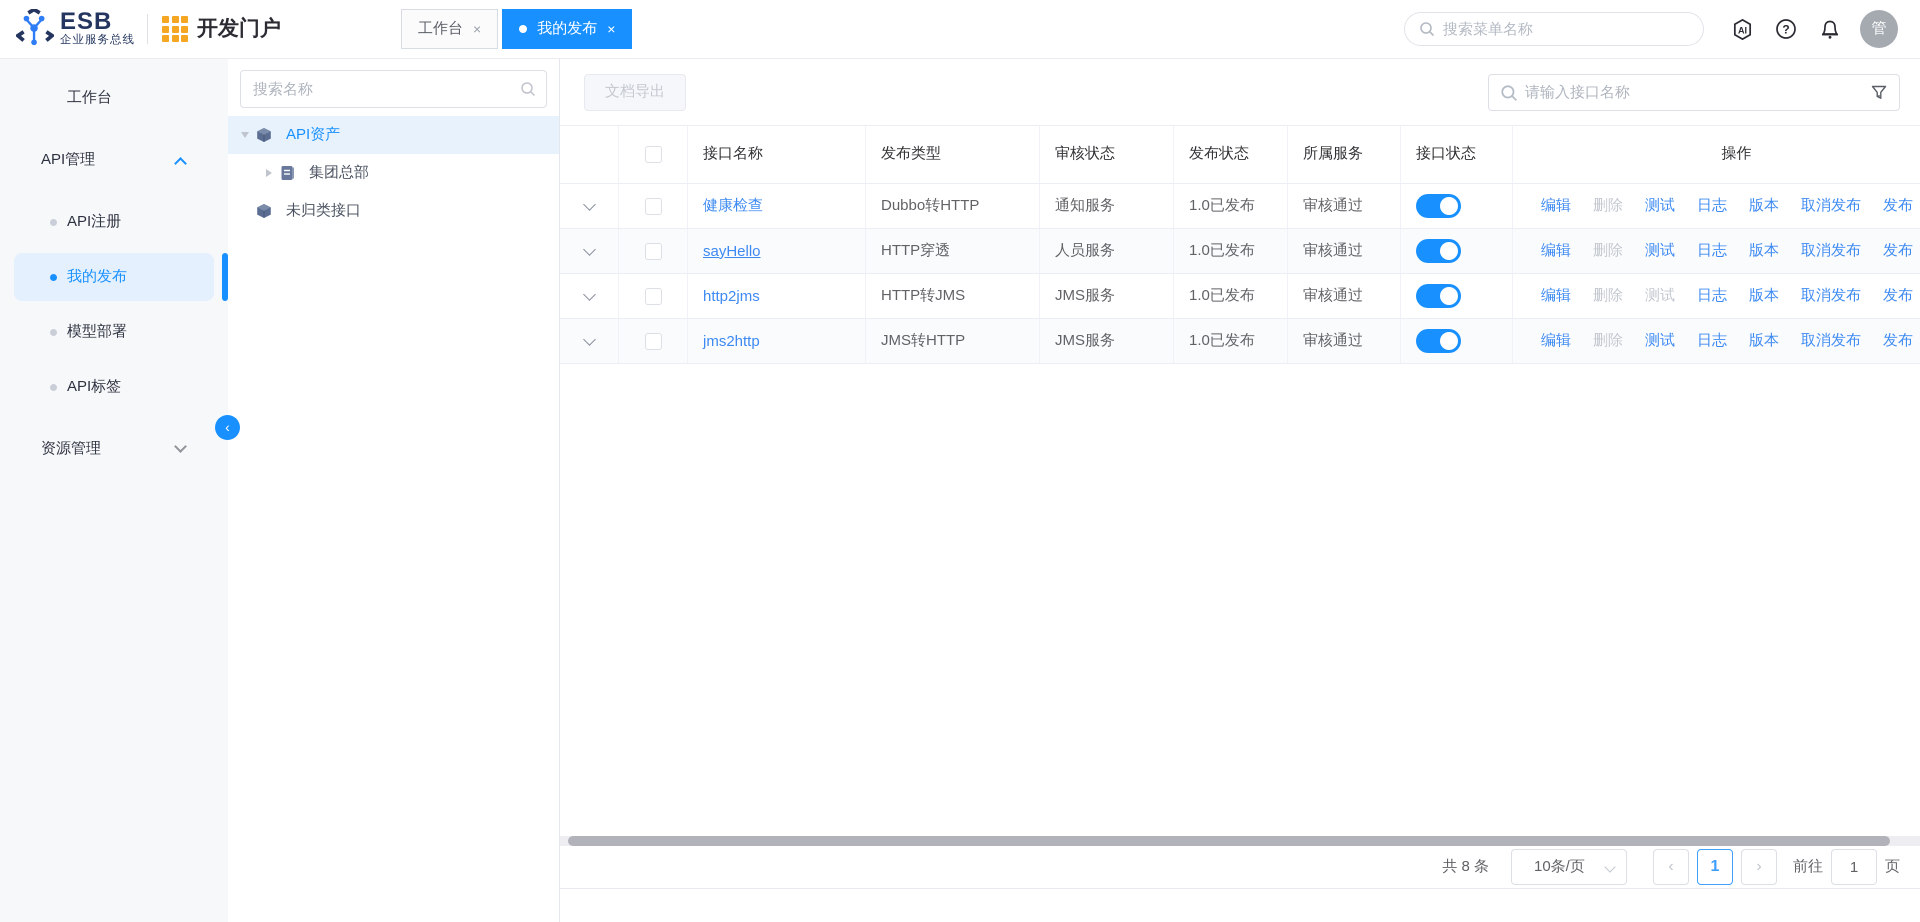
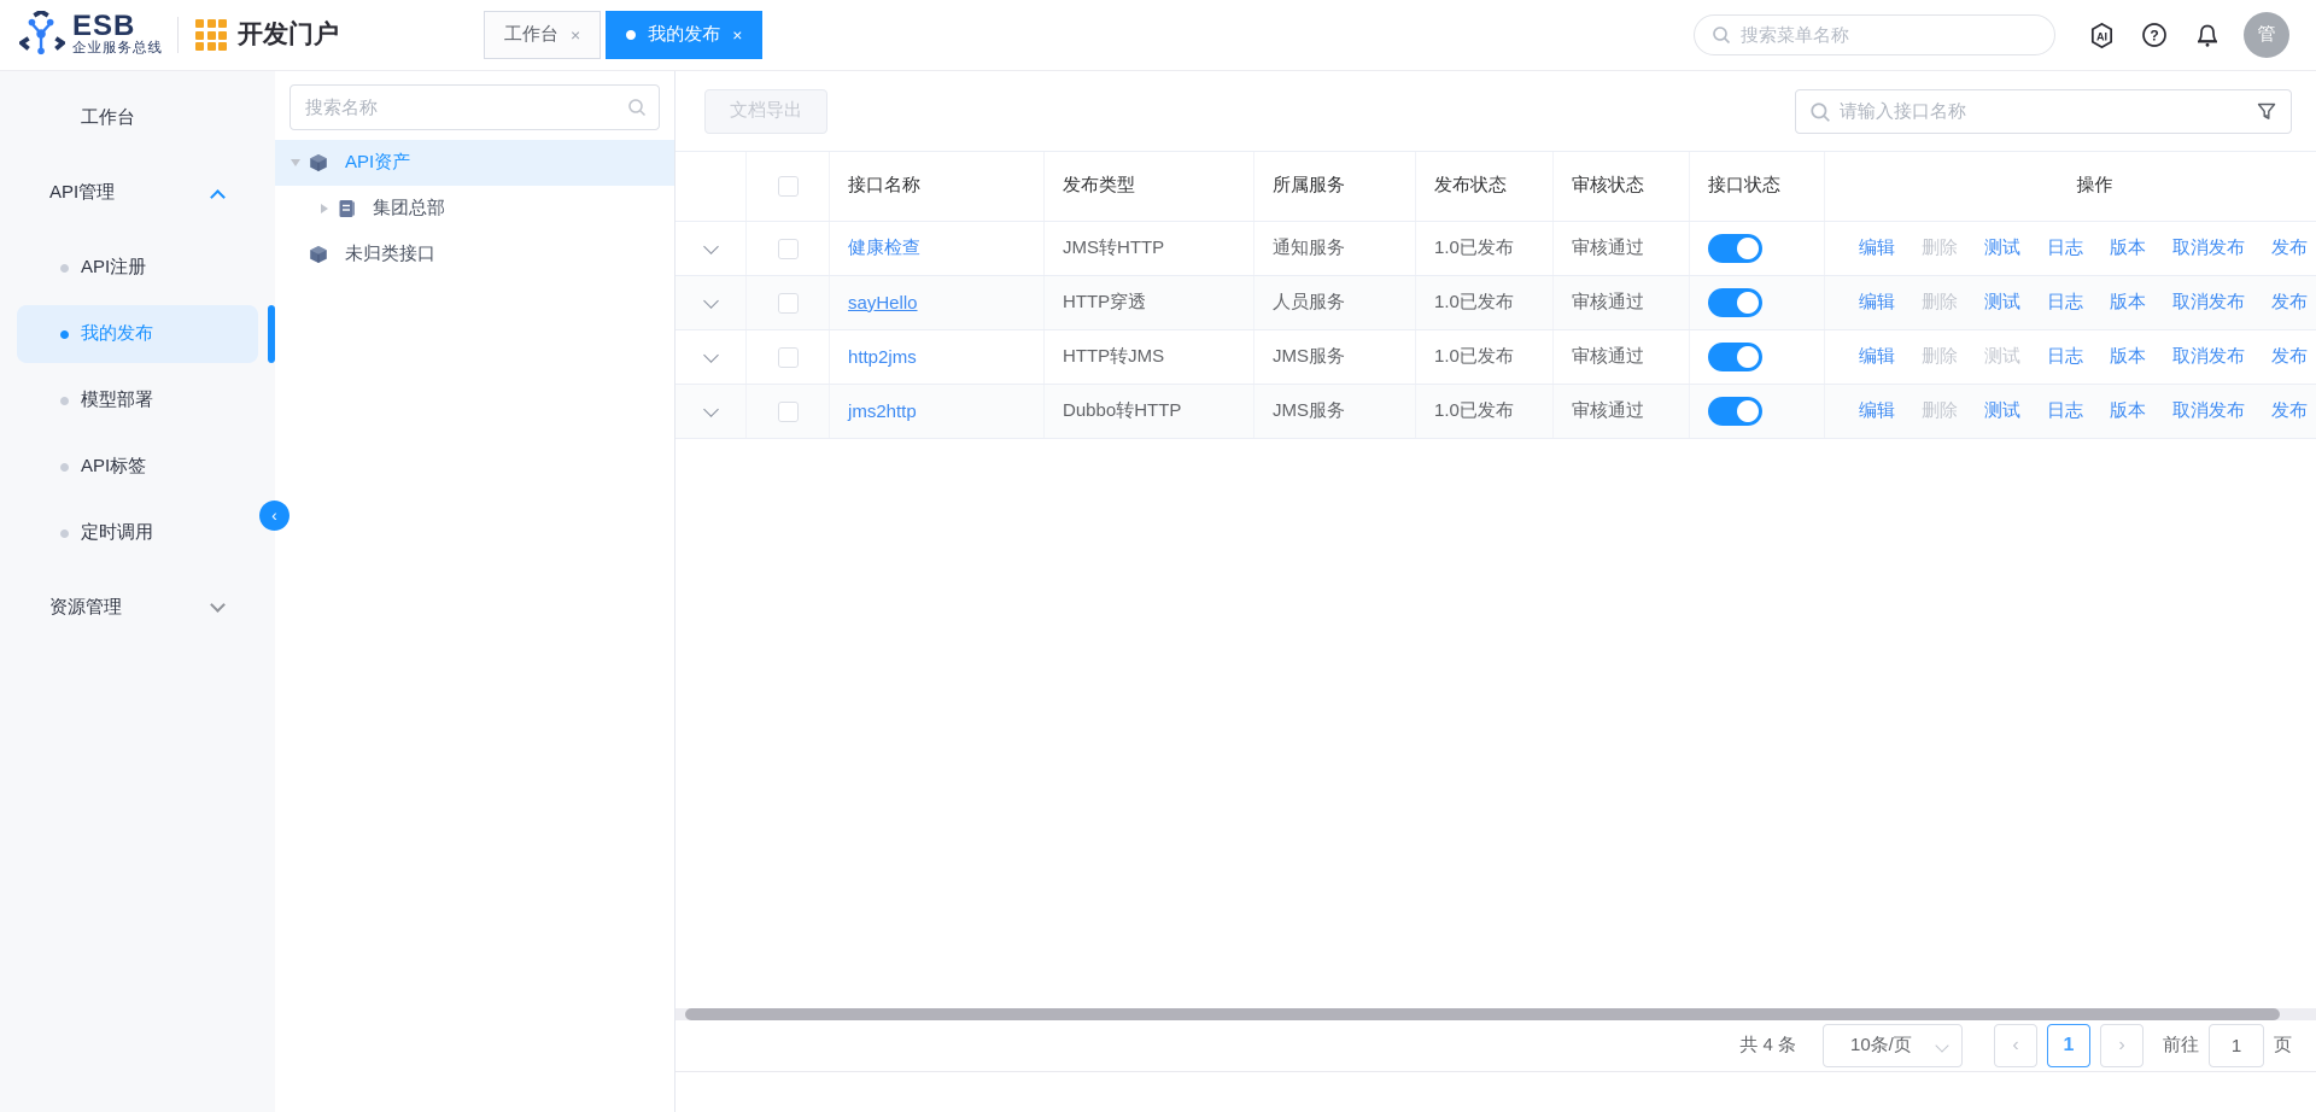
  ESB
  企业服务总线
  开发门户
  工作台
  ×
  我的发布
  ×
  搜索菜单名称
  AI
  ?
  管
  工作台
  API管理
  API注册
  我的发布
  模型部署
  API标签
+ 定时调用
  资源管理
  搜索名称
  API资产
  集团总部
  未归类接口
  ‹
  文档导出
  请输入接口名称
  接口名称
  发布类型
- 审核状态
+ 所属服务
  发布状态
- 所属服务
+ 审核状态
  接口状态
  操作
  健康检查
- Dubbo转HTTP
+ JMS转HTTP
  通知服务
  1.0已发布
  审核通过
  编辑
  删除
  测试
  日志
  版本
  取消发布
  发布
  sayHello
  HTTP穿透
  人员服务
  1.0已发布
  审核通过
  编辑
  删除
  测试
  日志
  版本
  取消发布
  发布
  http2jms
  HTTP转JMS
  JMS服务
  1.0已发布
  审核通过
  编辑
  删除
  测试
  日志
  版本
  取消发布
  发布
  jms2http
- JMS转HTTP
+ Dubbo转HTTP
  JMS服务
  1.0已发布
  审核通过
  编辑
  删除
  测试
  日志
  版本
  取消发布
  发布
- 共 8 条
+ 共 4 条
  10条/页
  ‹
  1
  ›
  前往
  1
  页
